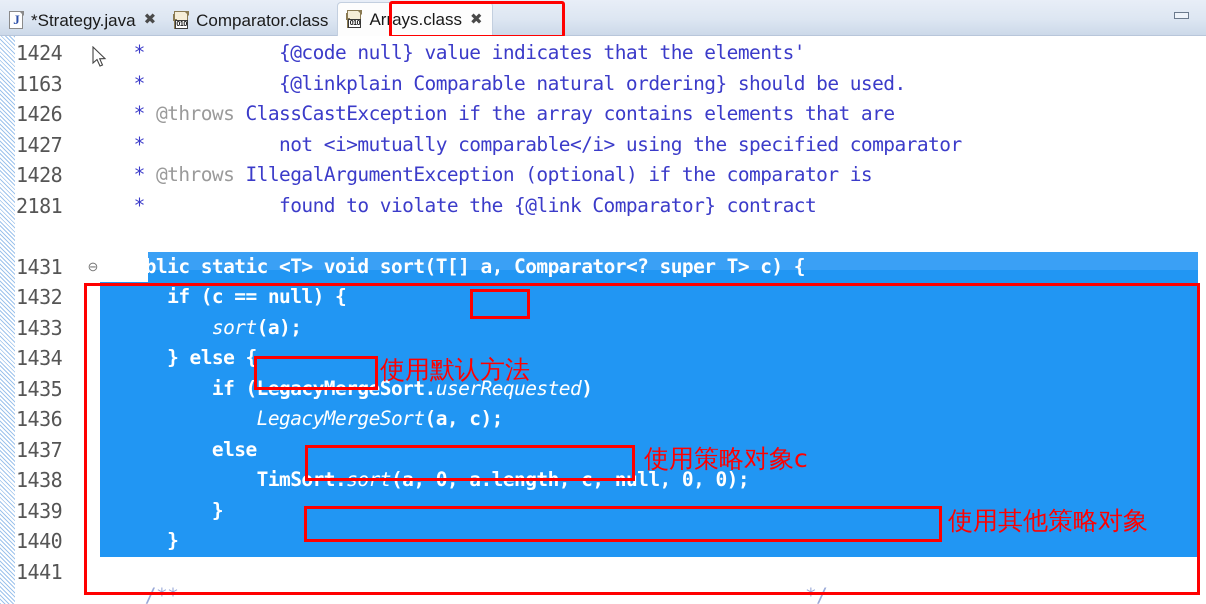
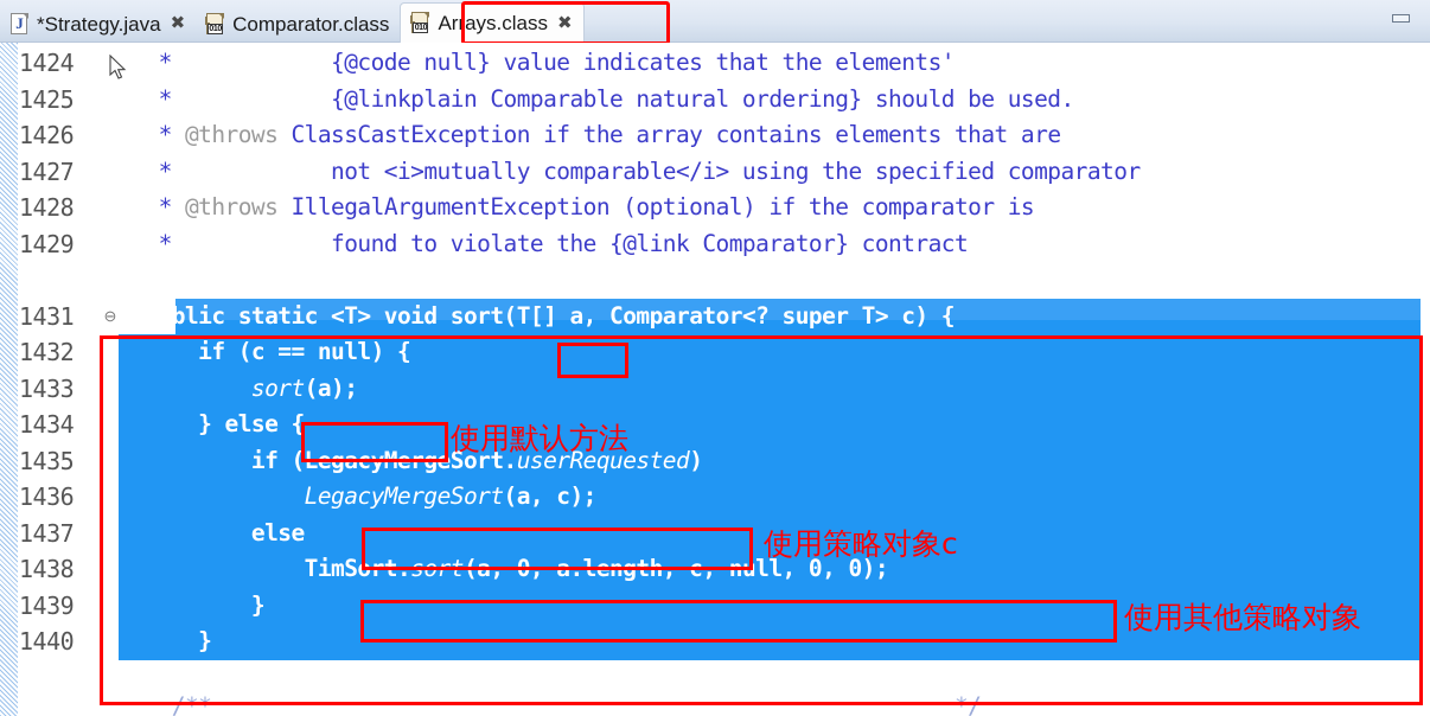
  J
  *Strategy.java
  ✖
  Comparator.class
  Arrays.class
  ✖
  1424
  * {@code null} value indicates that the elements'
- 1163
+ 1425
  * {@linkplain Comparable natural ordering} should be used.
  1426
  * @throws ClassCastException if the array contains elements that are
  1427
  * not <i>mutually comparable</i> using the specified comparator
  1428
  * @throws IllegalArgumentException (optional) if the comparator is
- 2181
+ 1429
  * found to violate the {@link Comparator} contract
  1431
  ⊖
  public static <T> void sort(T[] a, Comparator<? super T> c) {
  1432
  if (c == null) {
  1433
  sort(a);
  1434
  } else {
  1435
  if (LegacyMergeSort.userRequested)
  1436
  LegacyMergeSort(a, c);
  1437
  else
  1438
  TimSort.sort(a, 0, a.length, c, null, 0, 0);
  1439
  }
  1440
  }
- 1441
  /** */
  使用默认方法
  使用策略对象c
  使用其他策略对象
